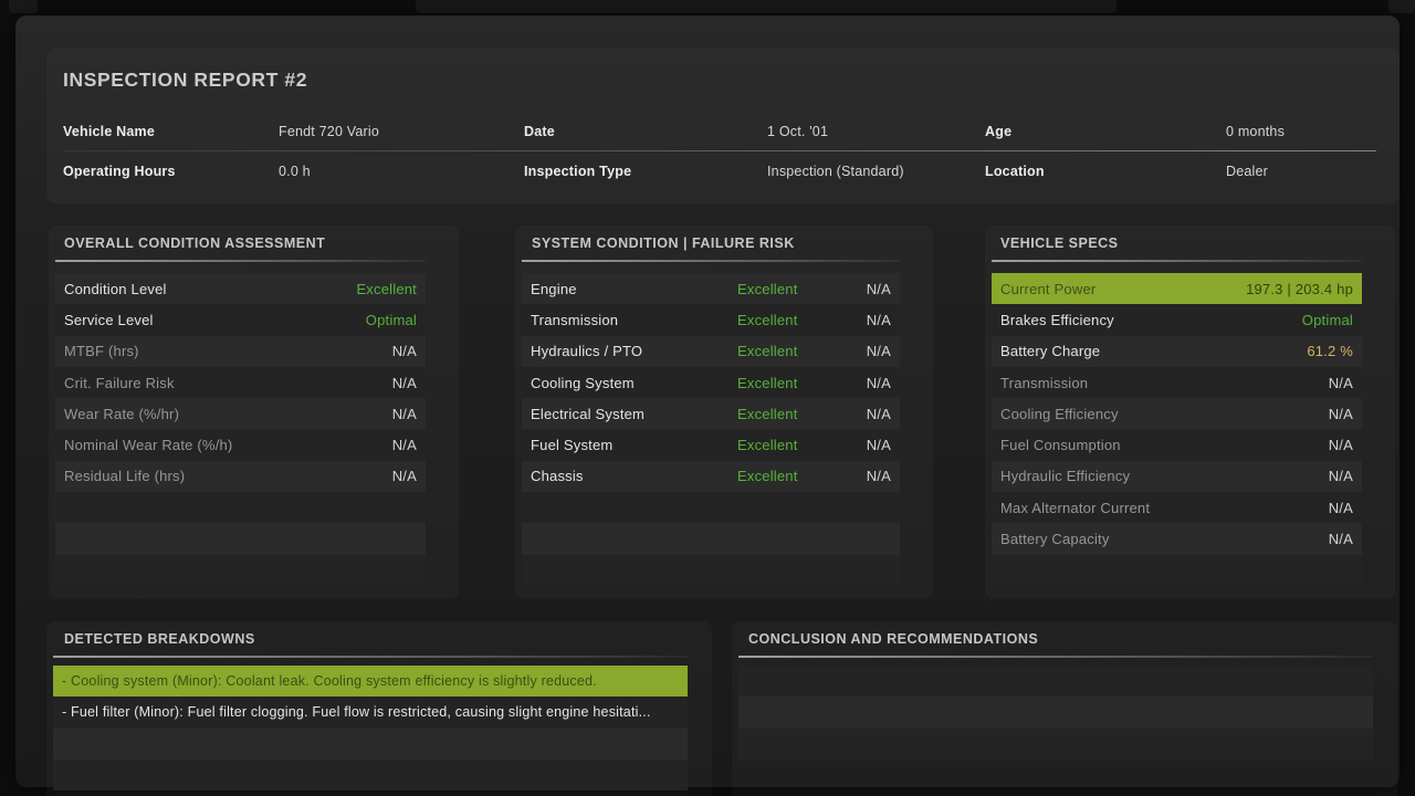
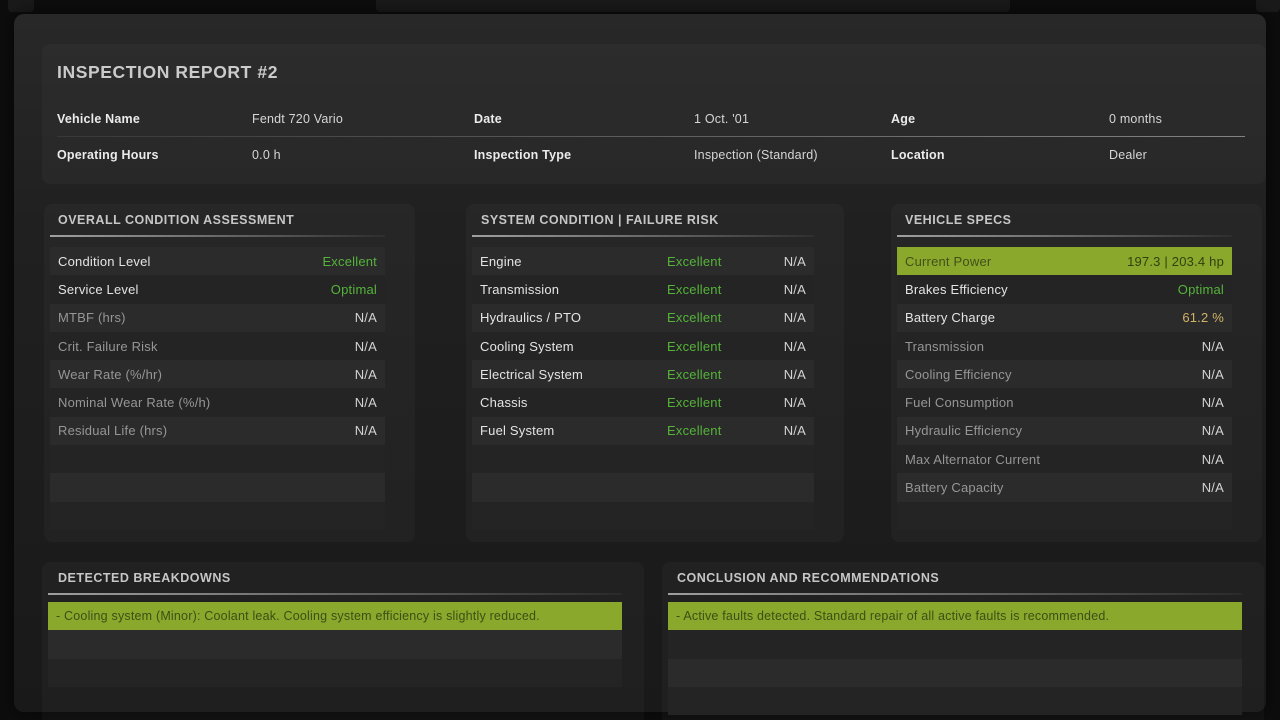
  INSPECTION REPORT #2
  Vehicle Name
  Fendt 720 Vario
  Date
  1 Oct. '01
  Age
  0 months
  Operating Hours
  0.0 h
  Inspection Type
  Inspection (Standard)
  Location
  Dealer
  OVERALL CONDITION ASSESSMENT
  Condition Level
  Excellent
  Service Level
  Optimal
  MTBF (hrs)
  N/A
  Crit. Failure Risk
  N/A
  Wear Rate (%/hr)
  N/A
  Nominal Wear Rate (%/h)
  N/A
  Residual Life (hrs)
  N/A
  SYSTEM CONDITION | FAILURE RISK
  Engine
  Excellent
  N/A
  Transmission
  Excellent
  N/A
  Hydraulics / PTO
  Excellent
  N/A
  Cooling System
  Excellent
  N/A
  Electrical System
  Excellent
  N/A
- Fuel System
+ Chassis
  Excellent
  N/A
- Chassis
+ Fuel System
  Excellent
  N/A
  VEHICLE SPECS
  Current Power
  197.3 | 203.4 hp
  Brakes Efficiency
  Optimal
  Battery Charge
  61.2 %
  Transmission
  N/A
  Cooling Efficiency
  N/A
  Fuel Consumption
  N/A
  Hydraulic Efficiency
  N/A
  Max Alternator Current
  N/A
  Battery Capacity
  N/A
  DETECTED BREAKDOWNS
  - Cooling system (Minor): Coolant leak. Cooling system efficiency is slightly reduced.
- - Fuel filter (Minor): Fuel filter clogging. Fuel flow is restricted, causing slight engine hesitati...
  CONCLUSION AND RECOMMENDATIONS
+ - Active faults detected. Standard repair of all active faults is recommended.
